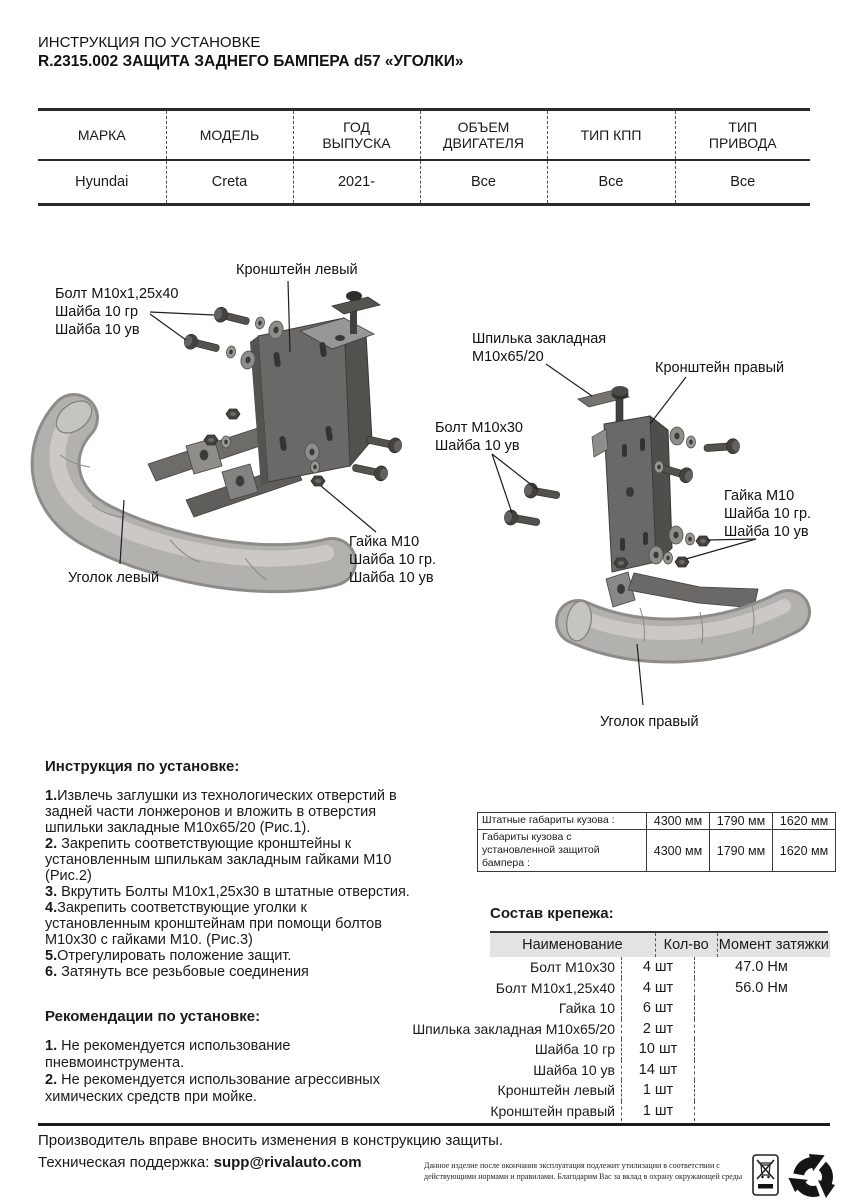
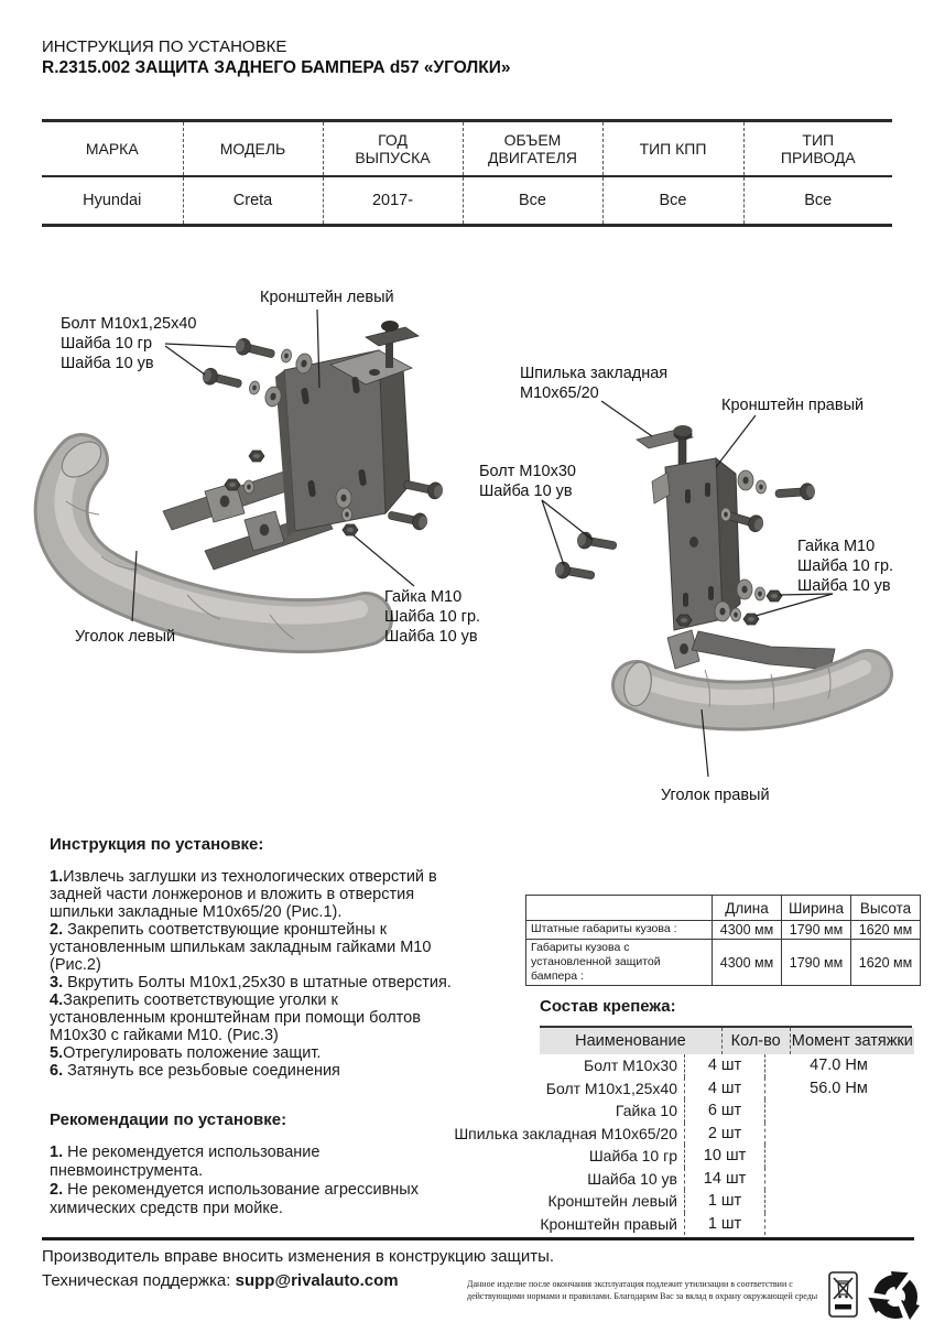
  ИНСТРУКЦИЯ ПО УСТАНОВКЕ
  R.2315.002 ЗАЩИТА ЗАДНЕГО БАМПЕРА d57 «УГОЛКИ»
  МАРКА	МОДЕЛЬ	ГОД ВЫПУСКА	ОБЪЕМ ДВИГАТЕЛЯ	ТИП КПП	ТИП ПРИВОДА
- Hyundai	Creta	2021-	Все	Все	Все
+ Hyundai	Creta	2017-	Все	Все	Все
  Кронштейн левый
  Болт М10х1,25х40
  Шайба 10 гр
  Шайба 10 ув
  Гайка М10
  Шайба 10 гр.
  Шайба 10 ув
  Уголок левый
  Шпилька закладная
  М10х65/20
  Кронштейн правый
  Болт М10х30
  Шайба 10 ув
  Гайка М10
  Шайба 10 гр.
  Шайба 10 ув
  Уголок правый
  Инструкция по установке:
  1.Извлечь заглушки из технологических отверстий в задней части лонжеронов и вложить в отверстия шпильки закладные М10х65/20 (Рис.1).
  2. Закрепить соответствующие кронштейны к установленным шпилькам закладным гайками М10 (Рис.2)
  3. Вкрутить Болты М10х1,25х30 в штатные отверстия.
  4.Закрепить соответствующие уголки к установленным кронштейнам при помощи болтов М10х30 с гайками М10. (Рис.3)
  5.Отрегулировать положение защит.
  6. Затянуть все резьбовые соединения
  Рекомендации по установке:
  1. Не рекомендуется использование пневмоинструмента.
  2. Не рекомендуется использование агрессивных химических средств при мойке.
+ 	Длина	Ширина	Высота
  Штатные габариты кузова :	4300 мм	1790 мм	1620 мм
  Габариты кузова с установленной защитой бампера :	4300 мм	1790 мм	1620 мм
  Состав крепежа:
  Наименование
  Кол-во
  Момент затяжки
  Болт М10х30
  4 шт
  47.0 Нм
  Болт М10х1,25х40
  4 шт
  56.0 Нм
  Гайка 10
  6 шт
  Шпилька закладная М10х65/20
  2 шт
  Шайба 10 гр
  10 шт
  Шайба 10 ув
  14 шт
  Кронштейн левый
  1 шт
  Кронштейн правый
  1 шт
  Производитель вправе вносить изменения в конструкцию защиты.
  Техническая поддержка: supp@rivalauto.com
  Данное изделие после окончания эксплуатация подлежит утилизации в соответствии с действующими нормами и правилами. Благодарим Вас за вклад в охрану окружающей среды
